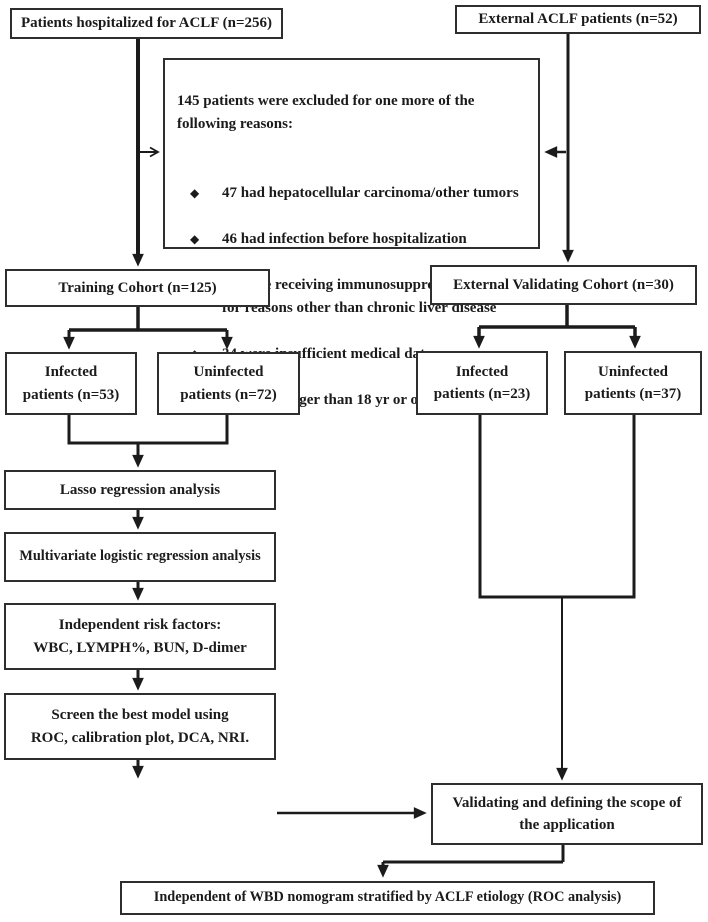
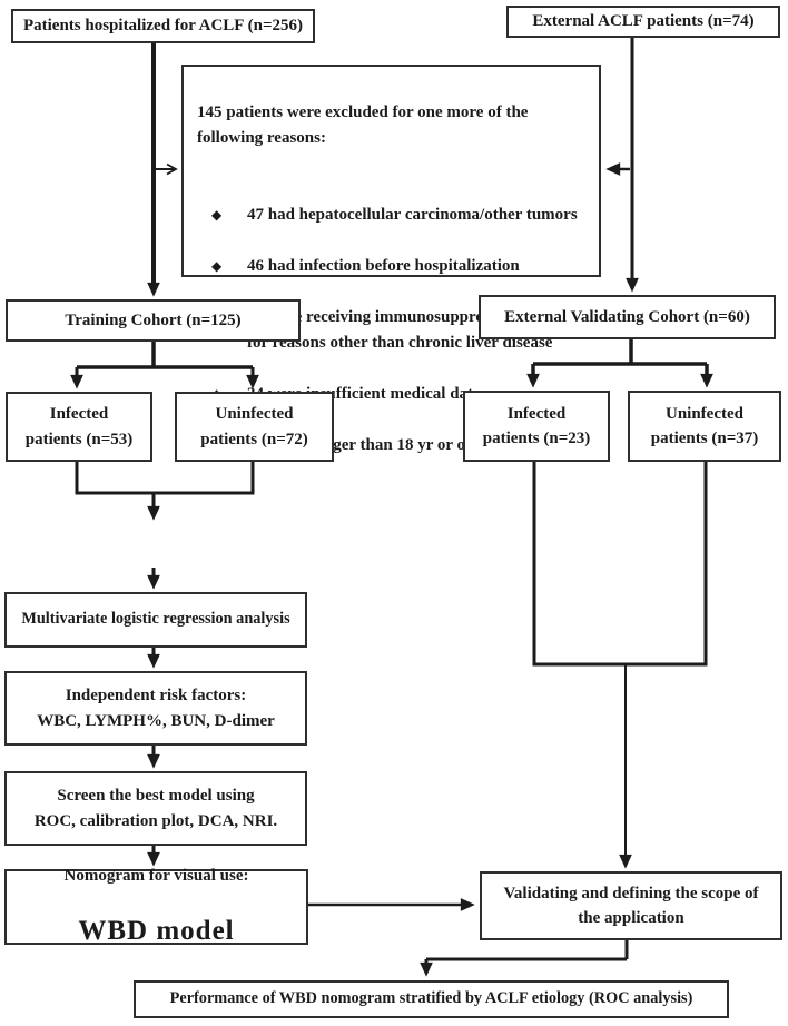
  Patients hospitalized for ACLF (n=256)
- External ACLF patients (n=52)
+ External ACLF patients (n=74)
  145 patients were excluded for one more of the
  following reasons:
  ◆
  47 had hepatocellular carcinoma/other tumors
  ◆
  46 had infection before hospitalization
  receiving immunosuppr for reasons other than chronic liver disease
  Training Cohort (n=125)
- External Validating Cohort (n=30)
+ External Validating Cohort (n=60)
  Infected
  patients (n=53)
  Uninfected
  patients (n=72)
  Infected
  patients (n=23)
  Uninfected
  patients (n=37)
- Lasso regression analysis
  Multivariate logistic regression analysis
  Independent risk factors:
  WBC, LYMPH%, BUN, D-dimer
  Screen the best model using
  ROC, calibration plot, DCA, NRI.
+ Nomogram for visual use:
+ WBD model
  Validating and defining the scope of
  the application
- Independent of WBD nomogram stratified by ACLF etiology (ROC analysis)
+ Performance of WBD nomogram stratified by ACLF etiology (ROC analysis)
